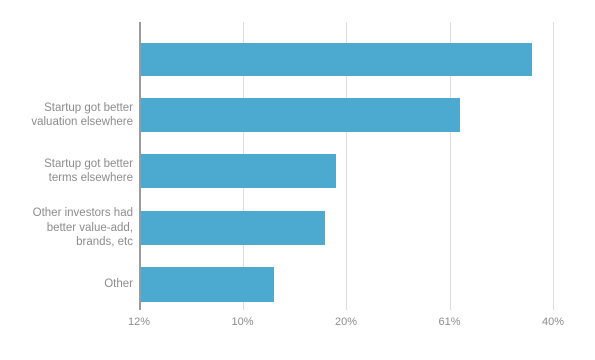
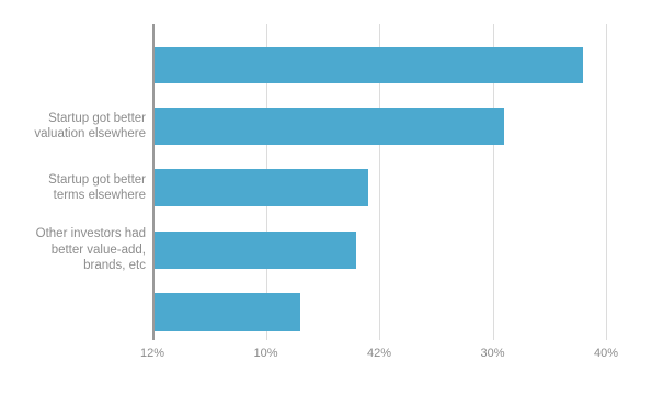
  Startup got better
  valuation elsewhere
  Startup got better
  terms elsewhere
  Other investors had
  better value-add,
  brands, etc
- Other
  12%
  10%
- 20%
+ 42%
- 61%
+ 30%
  40%
